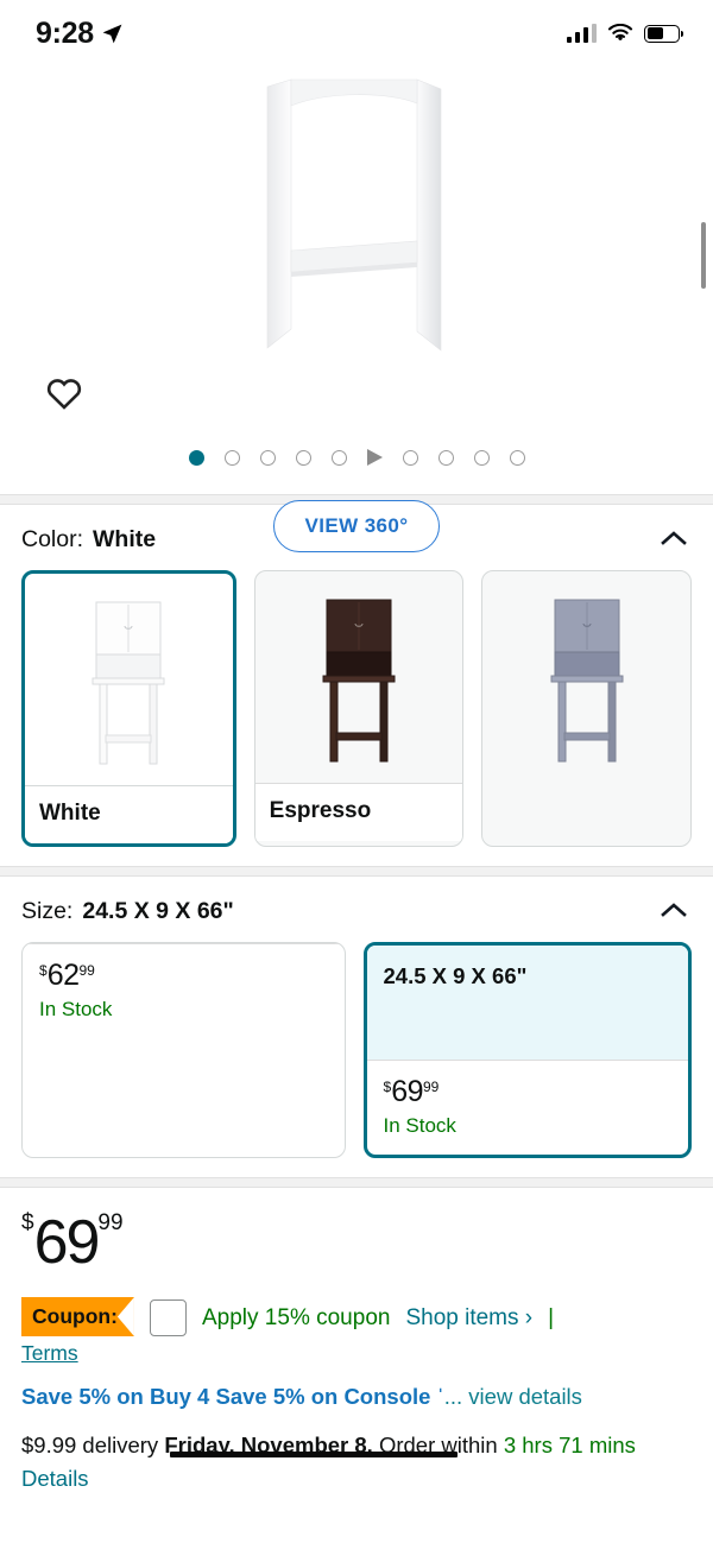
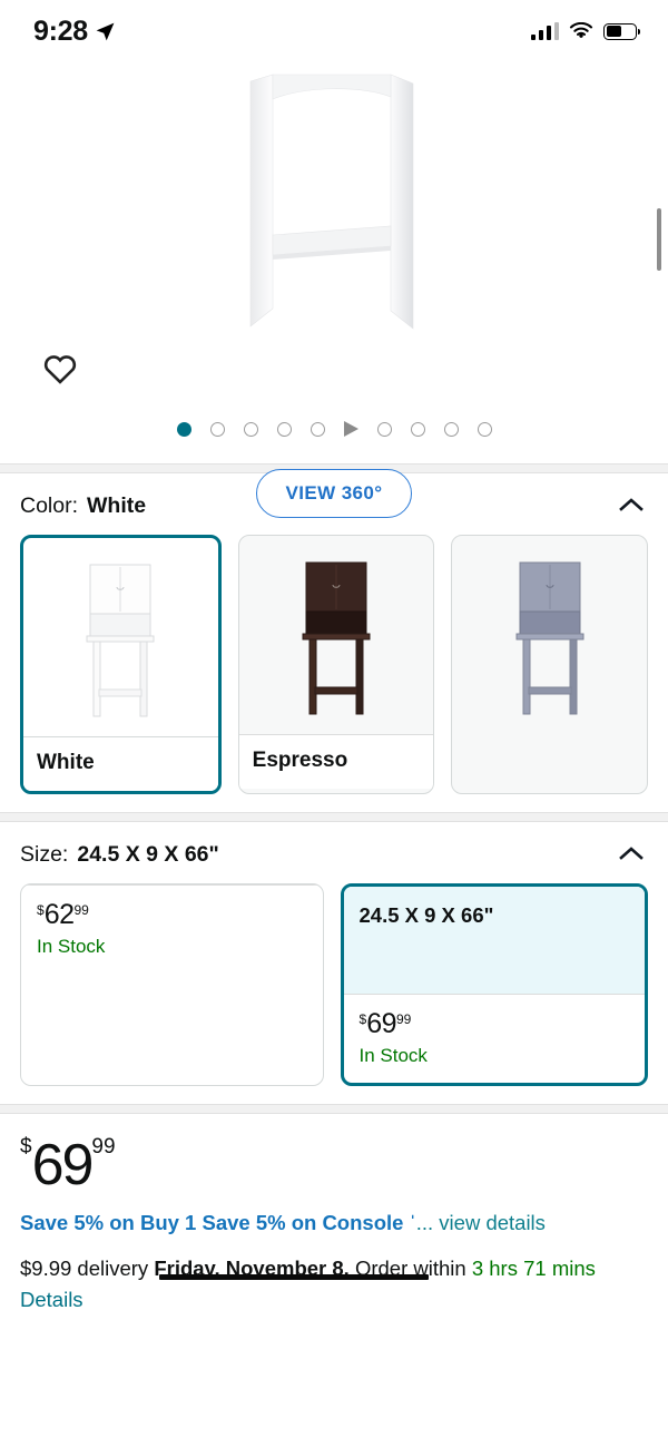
  9:28
  VIEW 360°
  Color: White
  White
  Espresso
  Size: 24.5 X 9 X 66"
  $6299
  In Stock
  24.5 X 9 X 66"
  $6999
  In Stock
  $6999
- Coupon:
- Terms
- Apply 15% coupon
- Shop items ›
- |
- Save 5% on Buy 4 Save 5% on Console ˈ... view details
+ Save 5% on Buy 1 Save 5% on Console ˈ... view details
  $9.99 delivery Friday, November 8. Order within 3 hrs 71 mins Details
